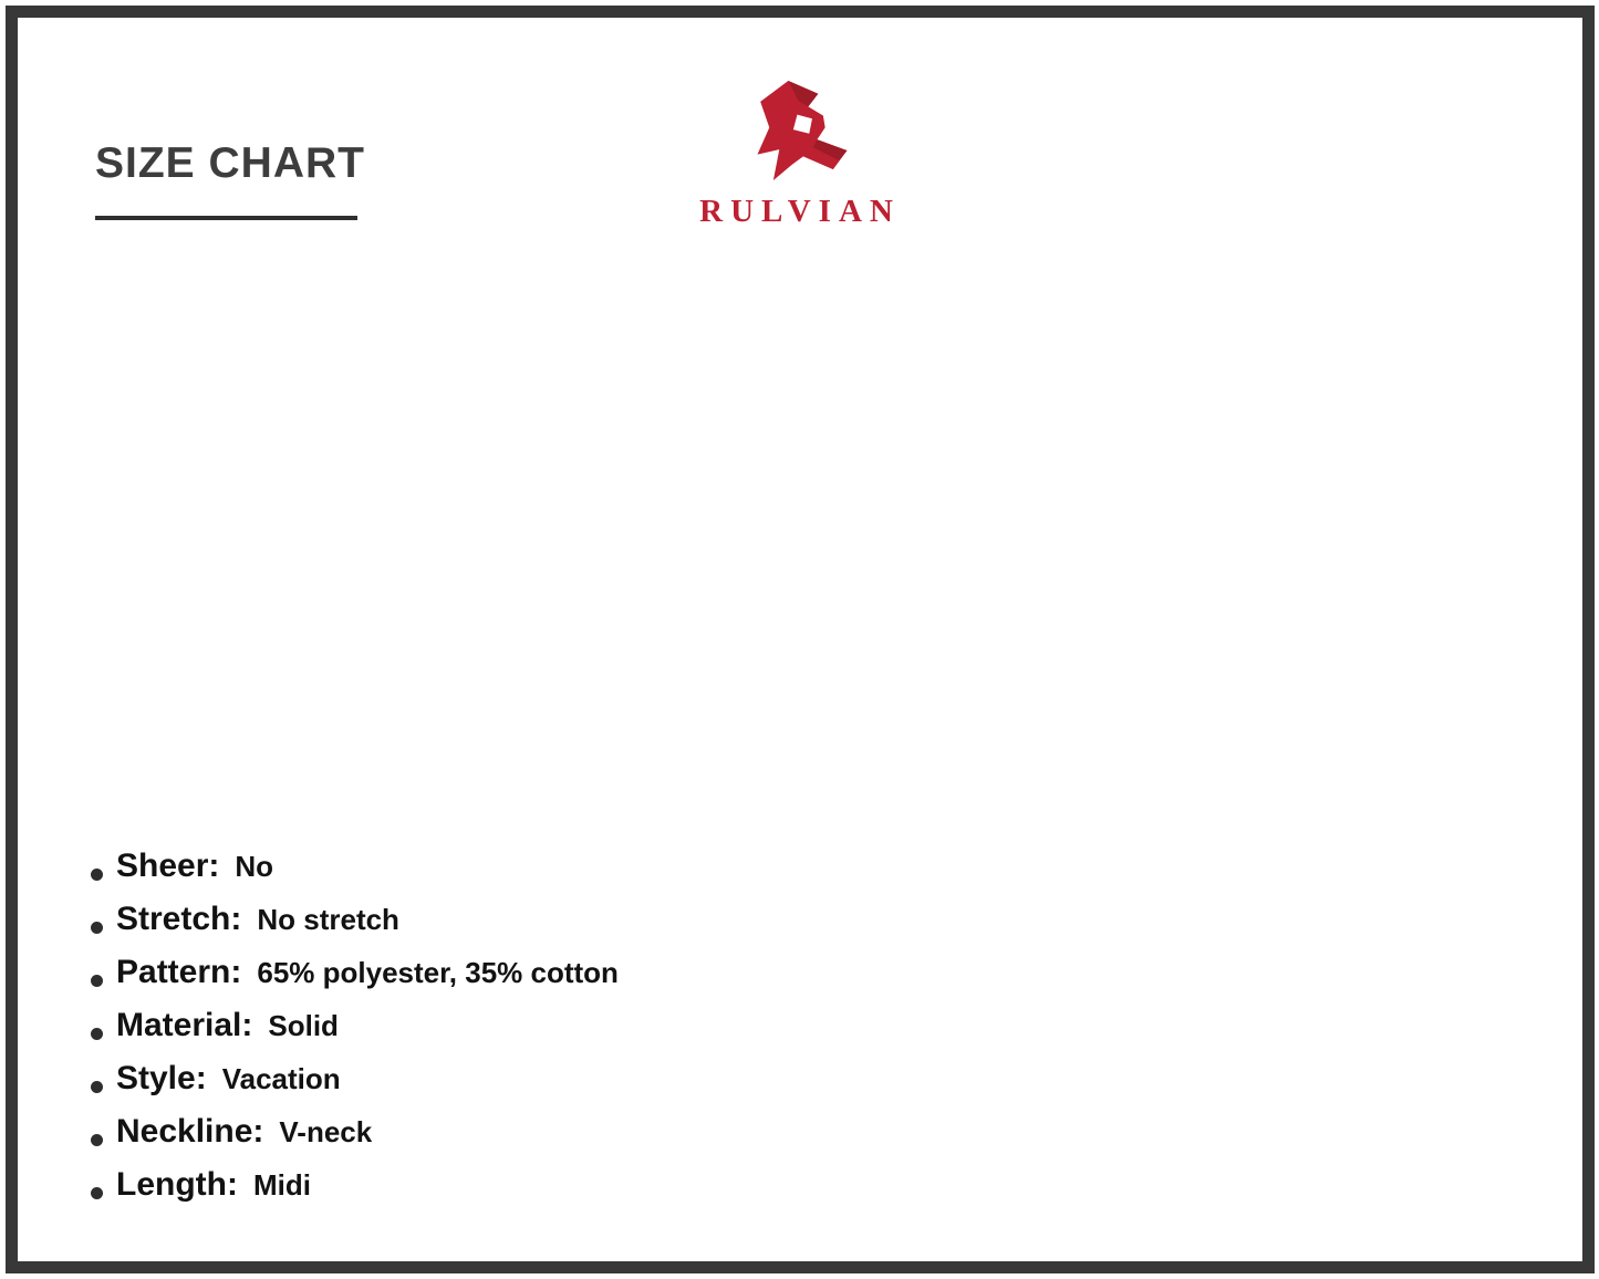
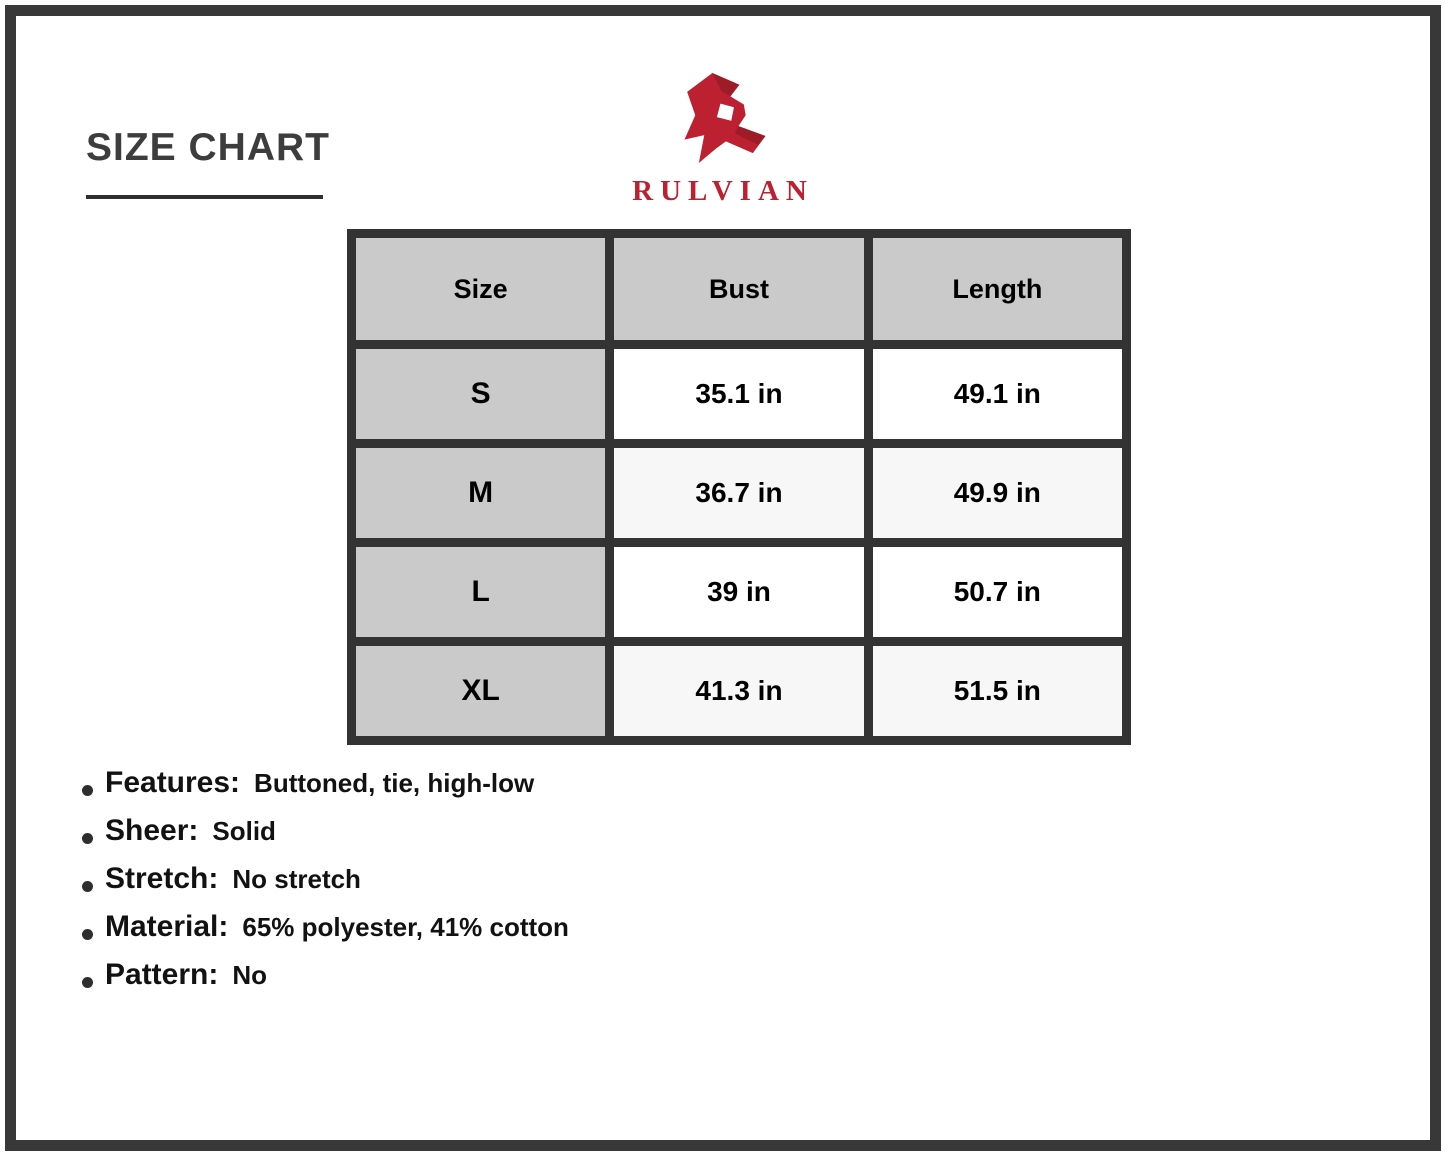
  SIZE CHART
  RULVIAN
+ Size	Bust	Length
+ S	35.1 in	49.1 in
+ M	36.7 in	49.9 in
+ L	39 in	50.7 in
+ XL	41.3 in	51.5 in
+ Features:
+ Buttoned, tie, high-low
  Sheer:
- No
+ Solid
  Stretch:
  No stretch
- Pattern:
+ Material:
- 65% polyester, 35% cotton
+ 65% polyester, 41% cotton
- Material:
+ Pattern:
- Solid
+ No
- Style:
- Vacation
- Neckline:
- V-neck
- Length:
- Midi
